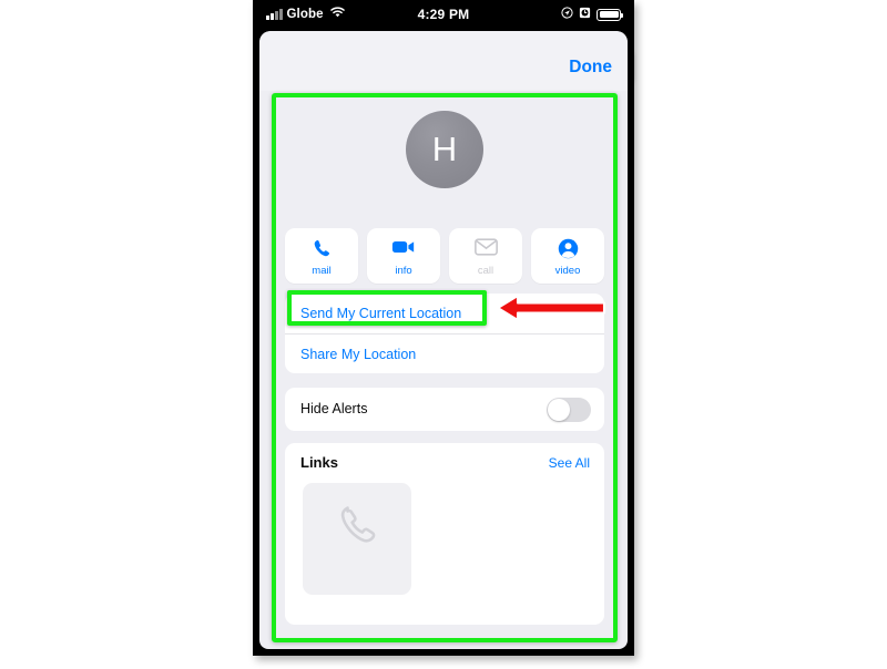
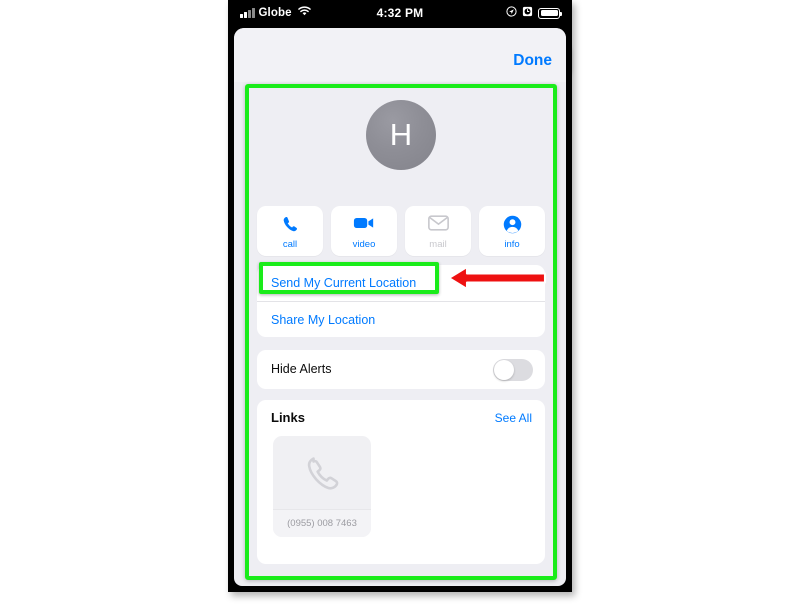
  Globe
- 4:29 PM
+ 4:32 PM
  Done
  H
- mail
+ call
- info
+ video
- call
+ mail
- video
+ info
  Send My Current Location
  Share My Location
  Hide Alerts
  Links
  See All
+ (0955) 008 7463
